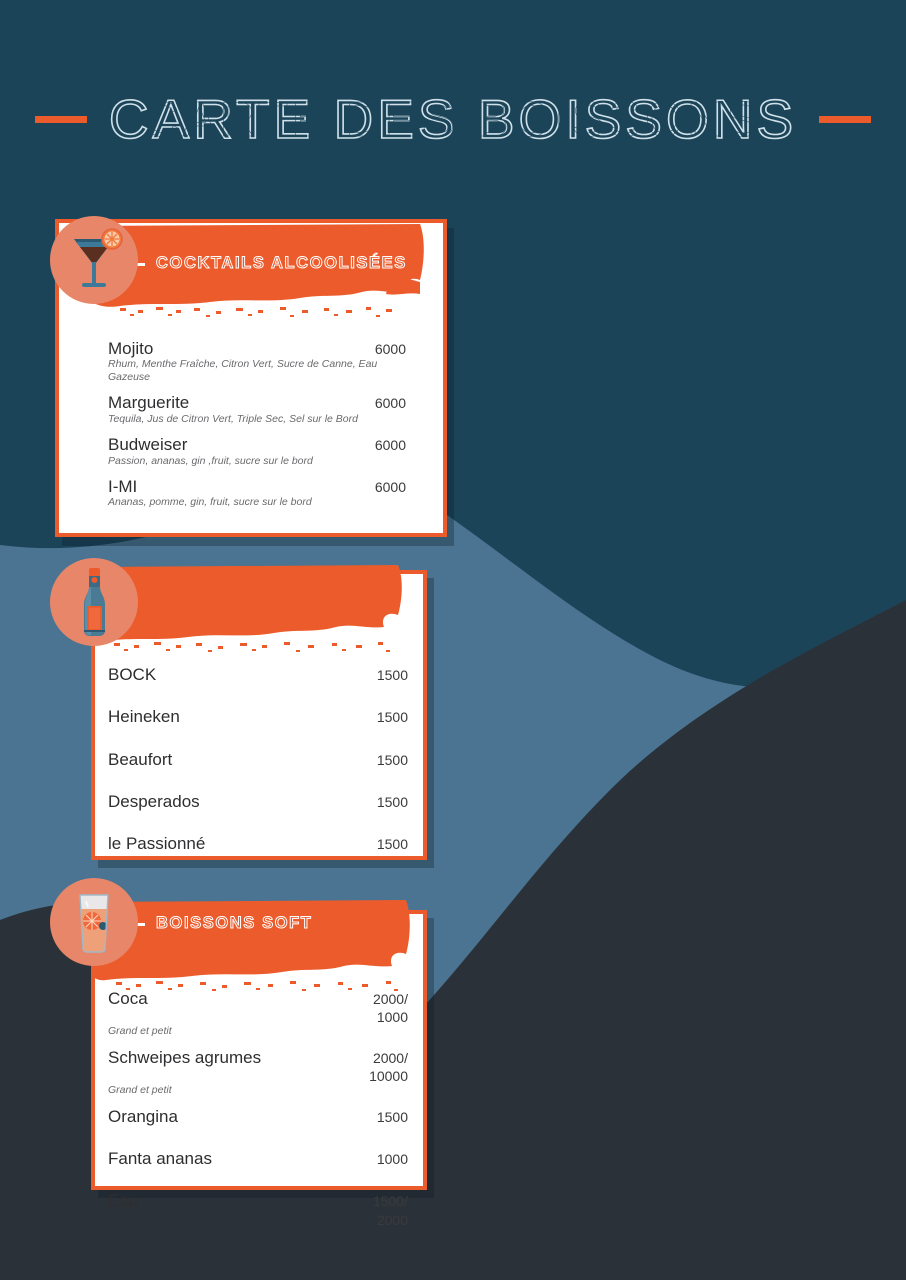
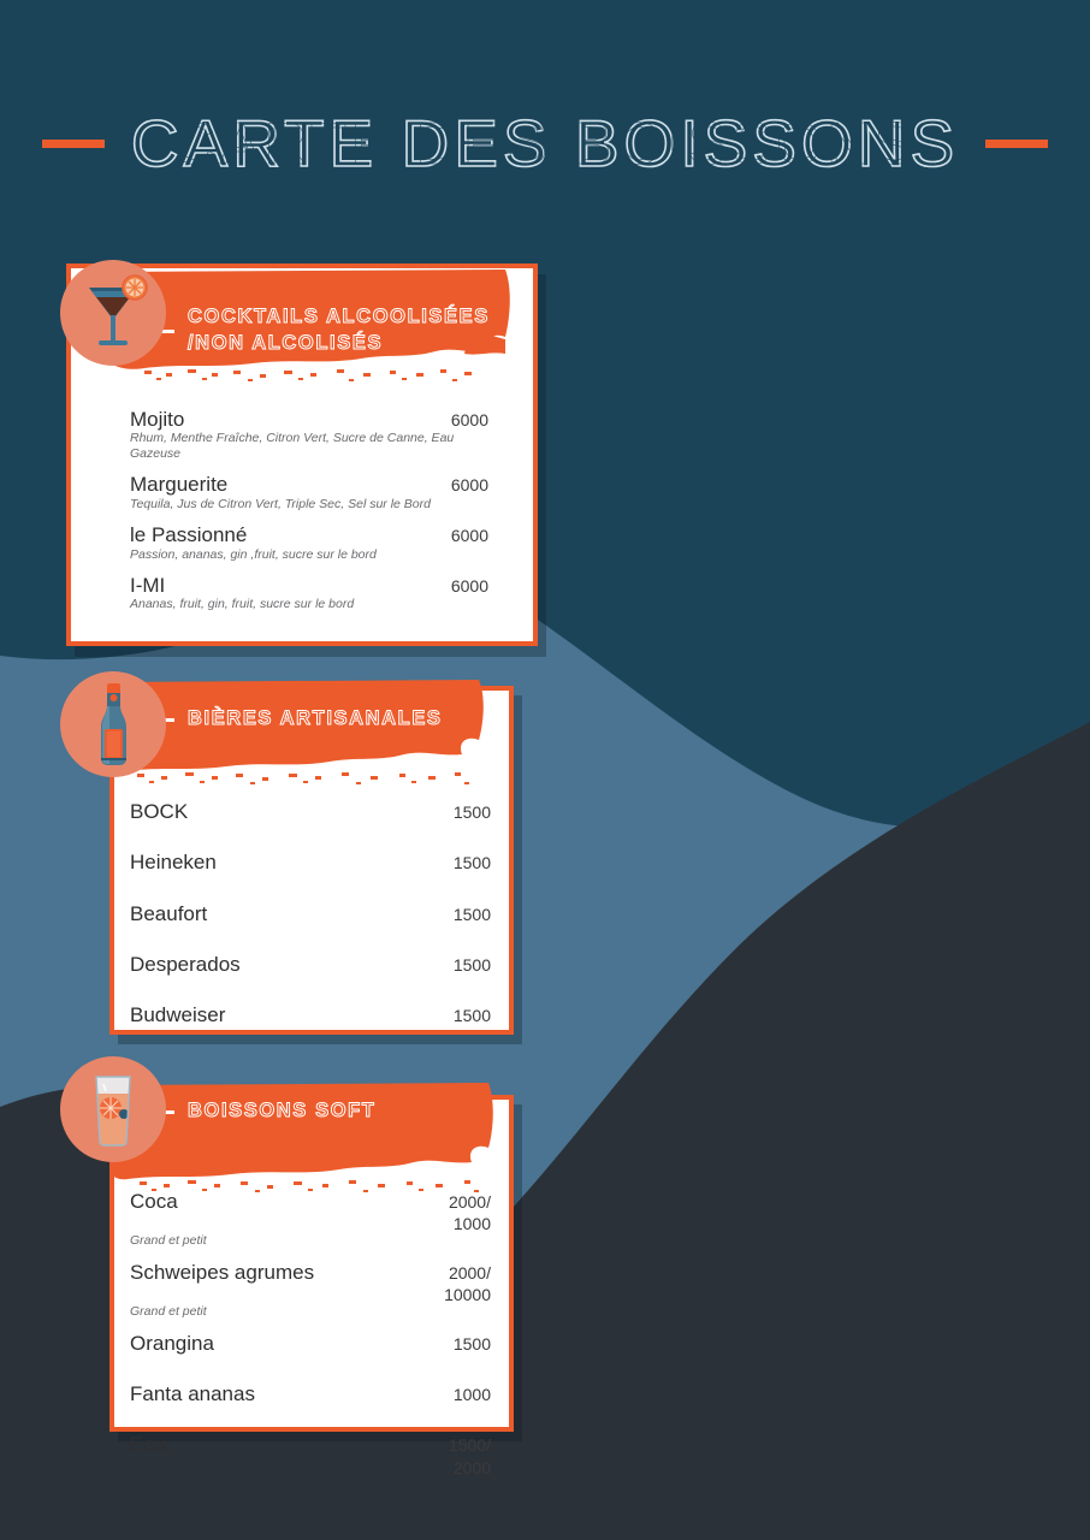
  CARTE DES BOISSONS
  COCKTAILS ALCOOLISÉES
+ /NON ALCOLISÉS
  Mojito
  6000
  Rhum, Menthe Fraîche, Citron Vert, Sucre de Canne, Eau Gazeuse
  Marguerite
  6000
  Tequila, Jus de Citron Vert, Triple Sec, Sel sur le Bord
- Budweiser
+ le Passionné
  6000
  Passion, ananas, gin ,fruit, sucre sur le bord
  I-MI
  6000
- Ananas, pomme, gin, fruit, sucre sur le bord
+ Ananas, fruit, gin, fruit, sucre sur le bord
+ BIÈRES ARTISANALES
  BOCK
  1500
  Heineken
  1500
  Beaufort
  1500
  Desperados
  1500
- le Passionné
+ Budweiser
  1500
  BOISSONS SOFT
  Coca
  2000/
  1000
  Grand et petit
  Schweipes agrumes
  2000/
  10000
  Grand et petit
  Orangina
  1500
  Fanta ananas
  1000
  1500/
